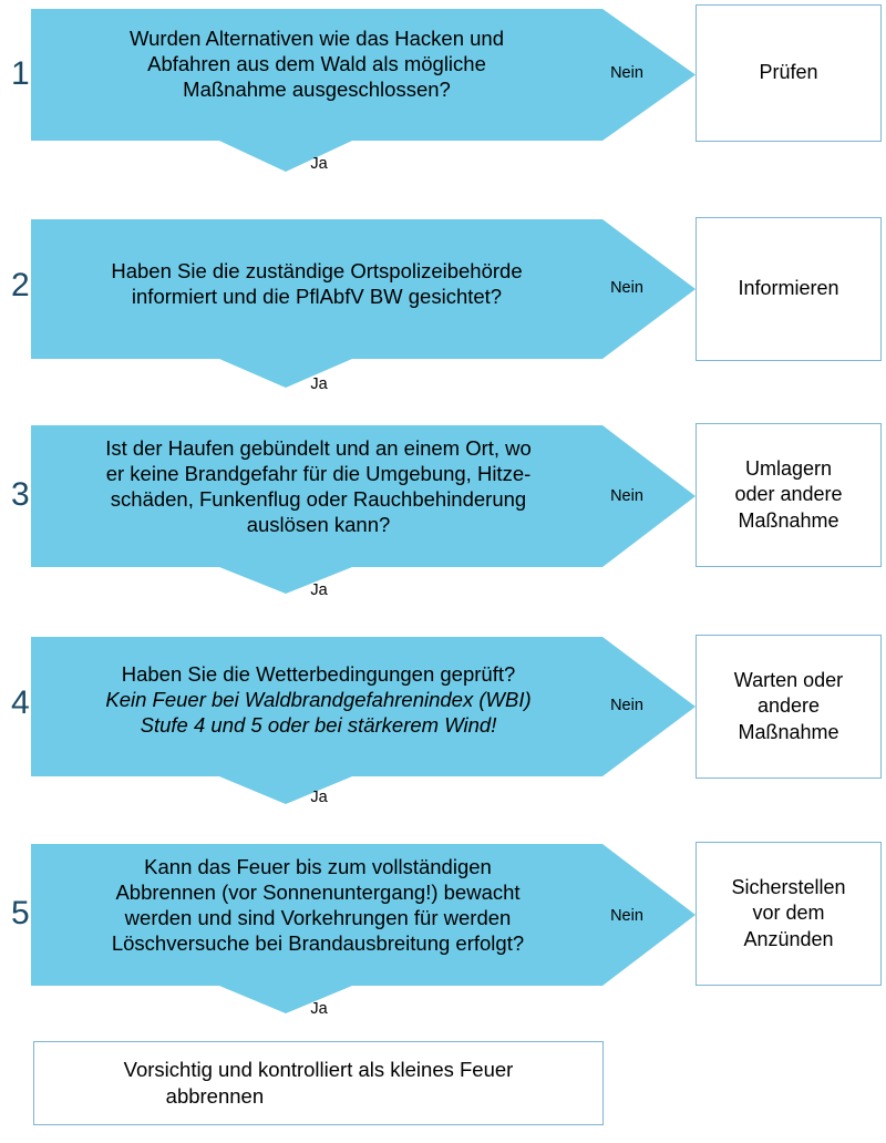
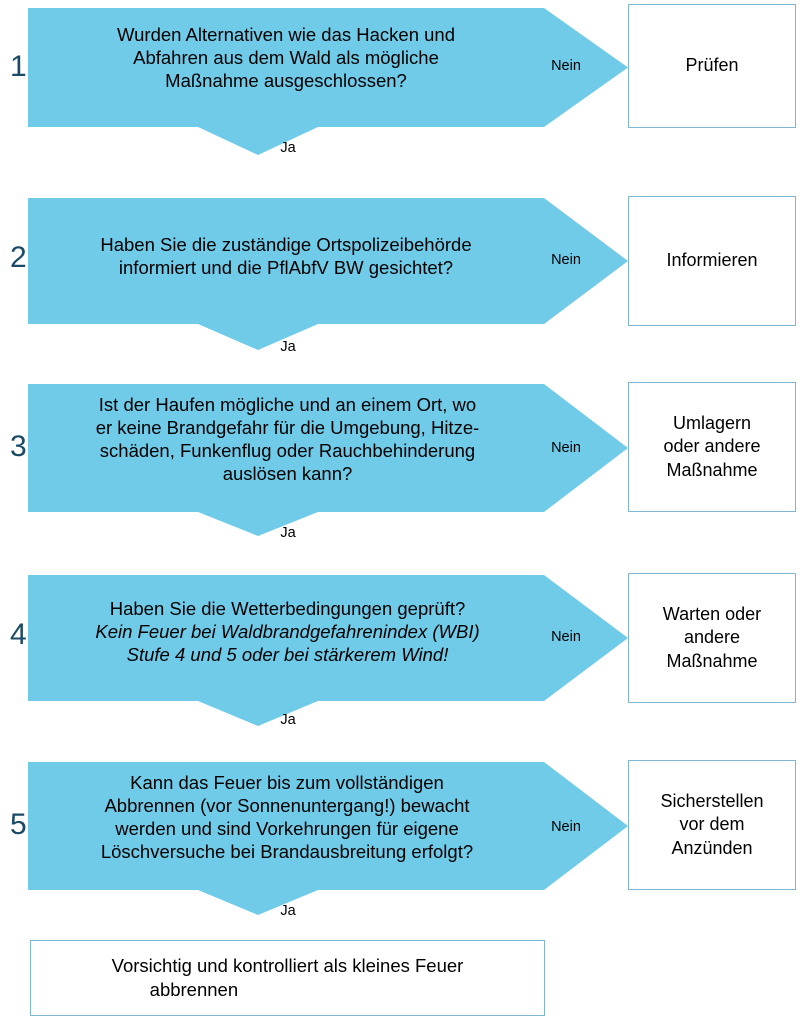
  1
  Wurden Alternativen wie das Hacken und
  Abfahren aus dem Wald als mögliche
  Maßnahme ausgeschlossen?
  Nein
  Ja
  Prüfen
  2
  Haben Sie die zuständige Ortspolizeibehörde
  informiert und die PflAbfV BW gesichtet?
  Nein
  Ja
  Informieren
  3
- Ist der Haufen gebündelt und an einem Ort, wo
+ Ist der Haufen mögliche und an einem Ort, wo
  er keine Brandgefahr für die Umgebung, Hitze-
  schäden, Funkenflug oder Rauchbehinderung
  auslösen kann?
  Nein
  Ja
  Umlagern
  oder andere
  Maßnahme
  4
  Haben Sie die Wetterbedingungen geprüft?
  Kein Feuer bei Waldbrandgefahrenindex (WBI)
  Stufe 4 und 5 oder bei stärkerem Wind!
  Nein
  Ja
  Warten oder
  andere
  Maßnahme
  5
  Kann das Feuer bis zum vollständigen
  Abbrennen (vor Sonnenuntergang!) bewacht
- werden und sind Vorkehrungen für werden
+ werden und sind Vorkehrungen für eigene
  Löschversuche bei Brandausbreitung erfolgt?
  Nein
  Ja
  Sicherstellen
  vor dem
  Anzünden
  Vorsichtig und kontrolliert als kleines Feuer
  abbrennen
